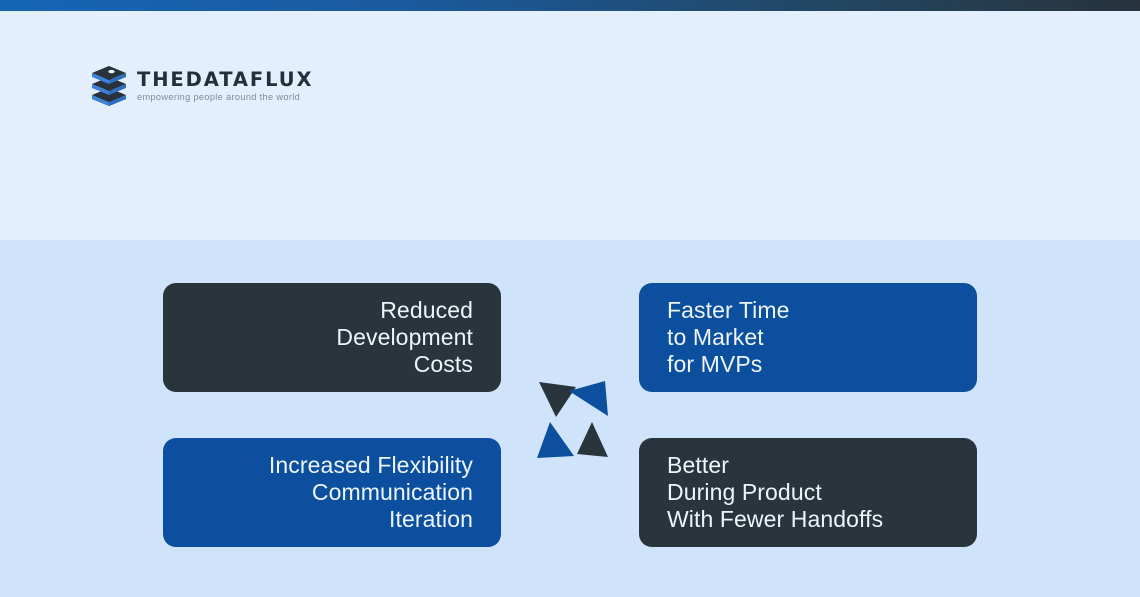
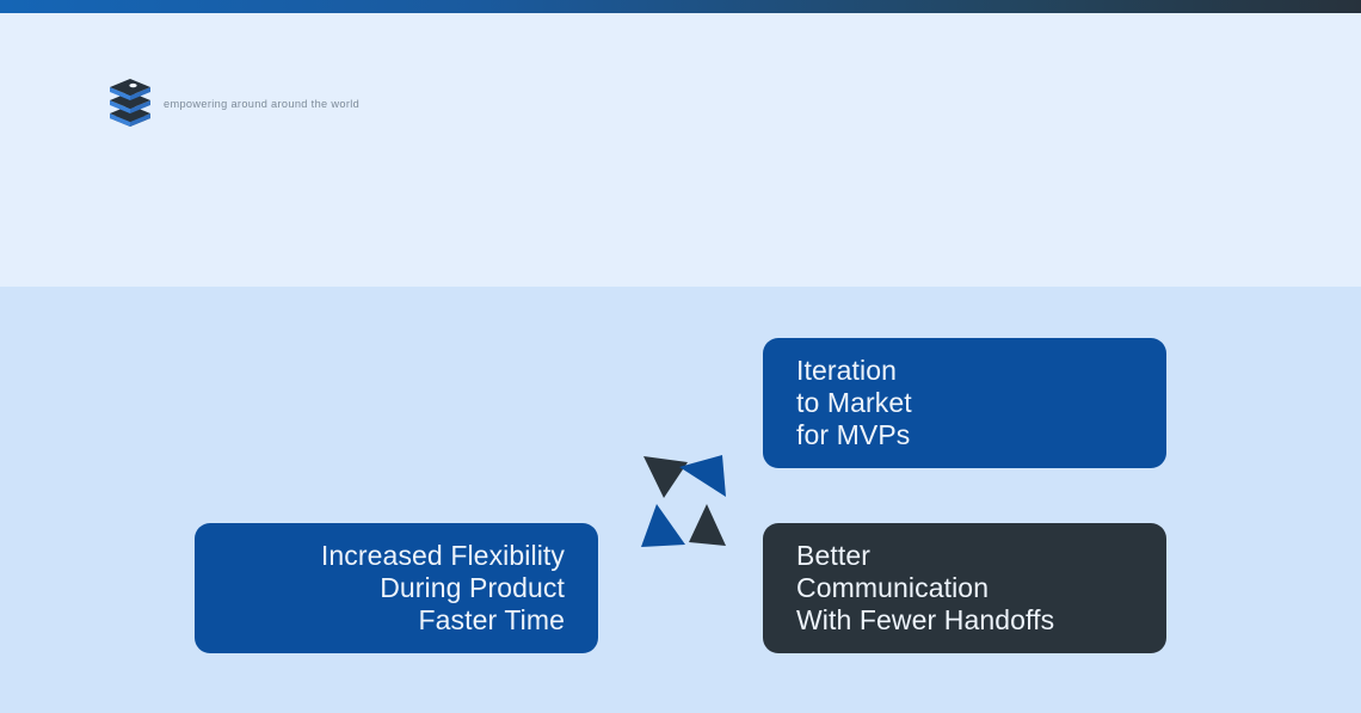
- THEDATAFLUX
- empowering people around the world
+ empowering around around the world
- Reduced
- Development
- Costs
- Faster Time
+ Iteration
  to Market
  for MVPs
  Increased Flexibility
- Communication
+ During Product
- Iteration
+ Faster Time
  Better
- During Product
+ Communication
  With Fewer Handoffs
